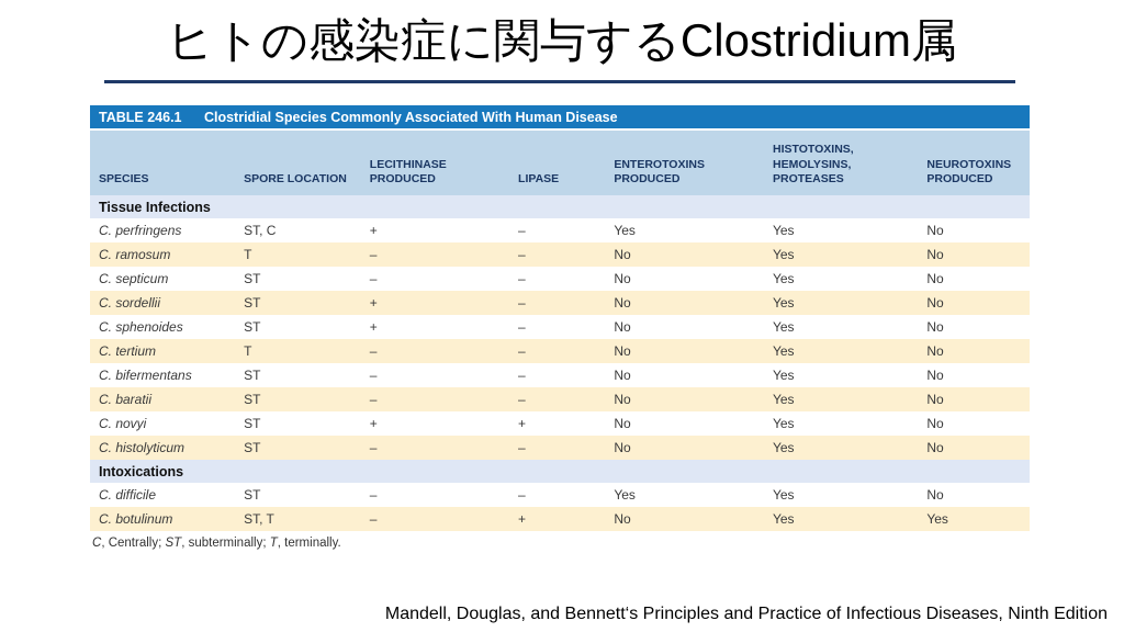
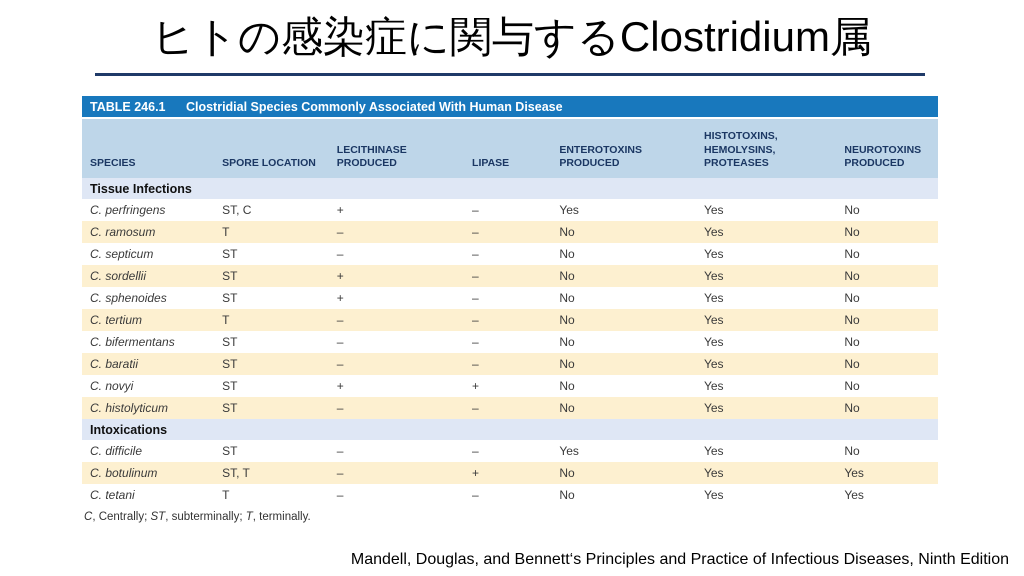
  ヒトの感染症に関与するClostridium属
  TABLE 246.1 Clostridial Species Commonly Associated With Human Disease
  SPECIES	SPORE LOCATION	LECITHINASE PRODUCED	LIPASE	ENTEROTOXINS PRODUCED	HISTOTOXINS, HEMOLYSINS, PROTEASES	NEUROTOXINS PRODUCED
  Tissue Infections
  C. perfringens	ST, C	+	–	Yes	Yes	No
  C. ramosum	T	–	–	No	Yes	No
  C. septicum	ST	–	–	No	Yes	No
  C. sordellii	ST	+	–	No	Yes	No
  C. sphenoides	ST	+	–	No	Yes	No
  C. tertium	T	–	–	No	Yes	No
  C. bifermentans	ST	–	–	No	Yes	No
  C. baratii	ST	–	–	No	Yes	No
  C. novyi	ST	+	+	No	Yes	No
  C. histolyticum	ST	–	–	No	Yes	No
  Intoxications
  C. difficile	ST	–	–	Yes	Yes	No
  C. botulinum	ST, T	–	+	No	Yes	Yes
+ C. tetani	T	–	–	No	Yes	Yes
  C, Centrally; ST, subterminally; T, terminally.
  Mandell, Douglas, and Bennett‘s Principles and Practice of Infectious Diseases, Ninth Edition
